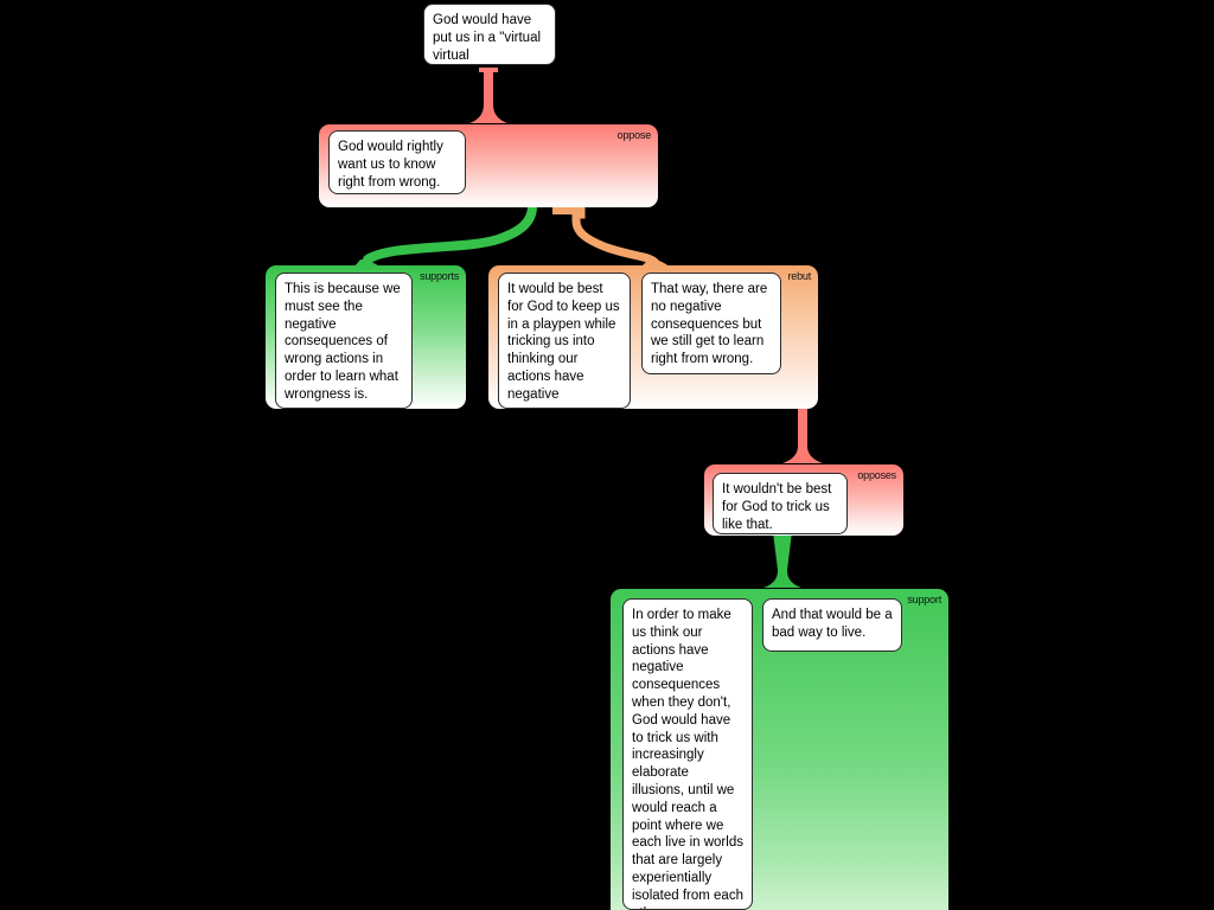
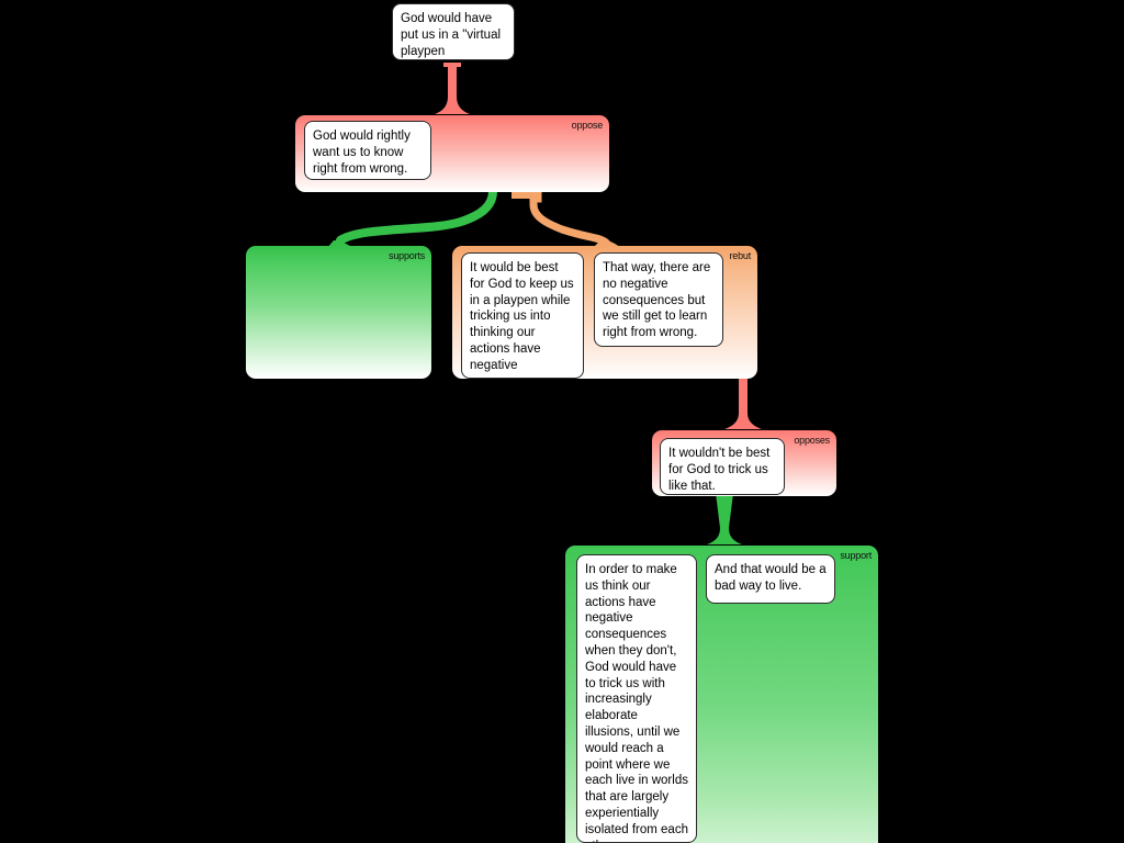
- God would have put us in a "virtual virtual
+ God would have put us in a "virtual playpen
  oppose
  God would rightly want us to know right from wrong.
  supports
- This is because we must see the negative consequences of wrong actions in order to learn what wrongness is.
  rebut
  It would be best for God to keep us in a playpen while tricking us into thinking our actions have negative
  That way, there are no negative consequences but we still get to learn right from wrong.
  opposes
  It wouldn't be best for God to trick us like that.
  support
  In order to make us think our actions have negative consequences when they don't, God would have to trick us with increasingly elaborate illusions, until we would reach a point where we each live in worlds that are largely experientially isolated from each
  And that would be a bad way to live.
